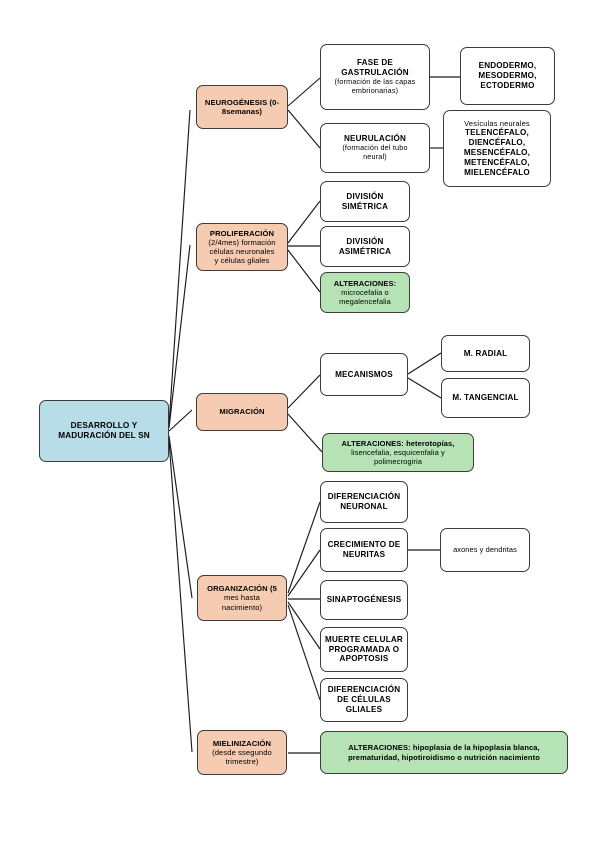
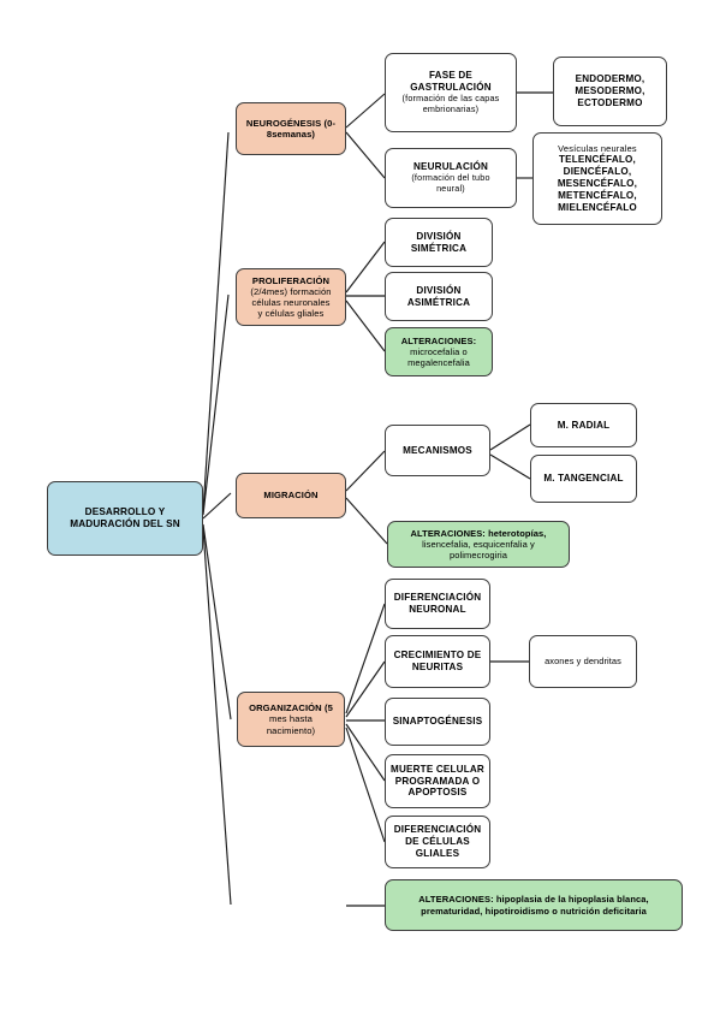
  DESARROLLO Y
  MADURACIÓN DEL SN
  NEUROGÉNESIS (0-
  8semanas)
  FASE DE
  GASTRULACIÓN
  (formación de las capas
  embrionarias)
  ENDODERMO,
  MESODERMO,
  ECTODERMO
  NEURULACIÓN
  (formación del tubo
  neural)
  Vesículas neurales
  TELENCÉFALO,
  DIENCÉFALO,
  MESENCÉFALO,
  METENCÉFALO,
  MIELENCÉFALO
  PROLIFERACIÓN
  (2/4mes) formación
  células neuronales
  y células gliales
  DIVISIÓN
  SIMÉTRICA
  DIVISIÓN
  ASIMÉTRICA
  ALTERACIONES:
  microcefalia o
  megalencefalia
  MIGRACIÓN
  MECANISMOS
  M. RADIAL
  M. TANGENCIAL
  ALTERACIONES: heterotopías,
  lisencefalia, esquicenfalia y
  polimecrogiria
  ORGANIZACIÓN (5
  mes hasta
  nacimiento)
  DIFERENCIACIÓN
  NEURONAL
  CRECIMIENTO DE
  NEURITAS
  axones y dendritas
  SINAPTOGÉNESIS
  MUERTE CELULAR
  PROGRAMADA O
  APOPTOSIS
  DIFERENCIACIÓN
  DE CÉLULAS
  GLIALES
- MIELINIZACIÓN
- (desde ssegundo
- trimestre)
  ALTERACIONES: hipoplasia de la hipoplasia blanca,
- prematuridad, hipotiroidismo o nutrición nacimiento
+ prematuridad, hipotiroidismo o nutrición deficitaria
